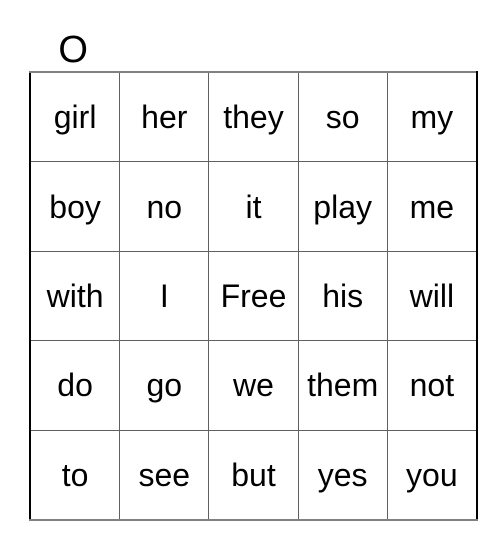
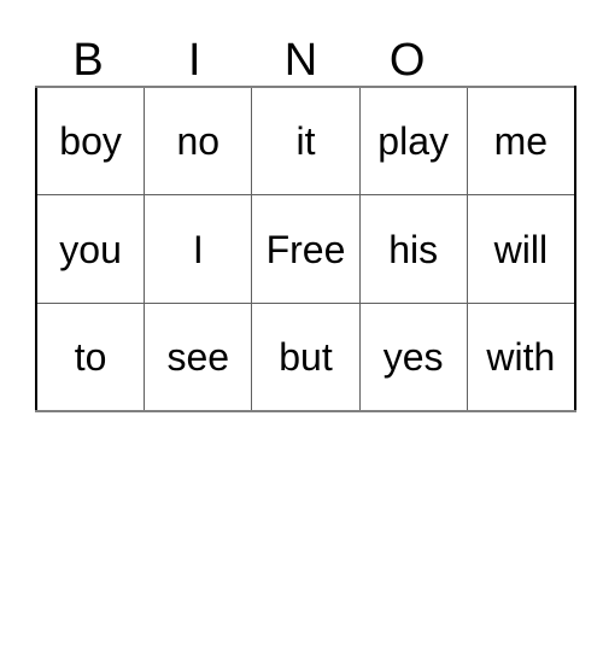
+ B
+ I
+ N
  O
- girl	her	they	so	my
  boy	no	it	play	me
- with	I	Free	his	will
+ you	I	Free	his	will
- do	go	we	them	not
- to	see	but	yes	you
+ to	see	but	yes	with
